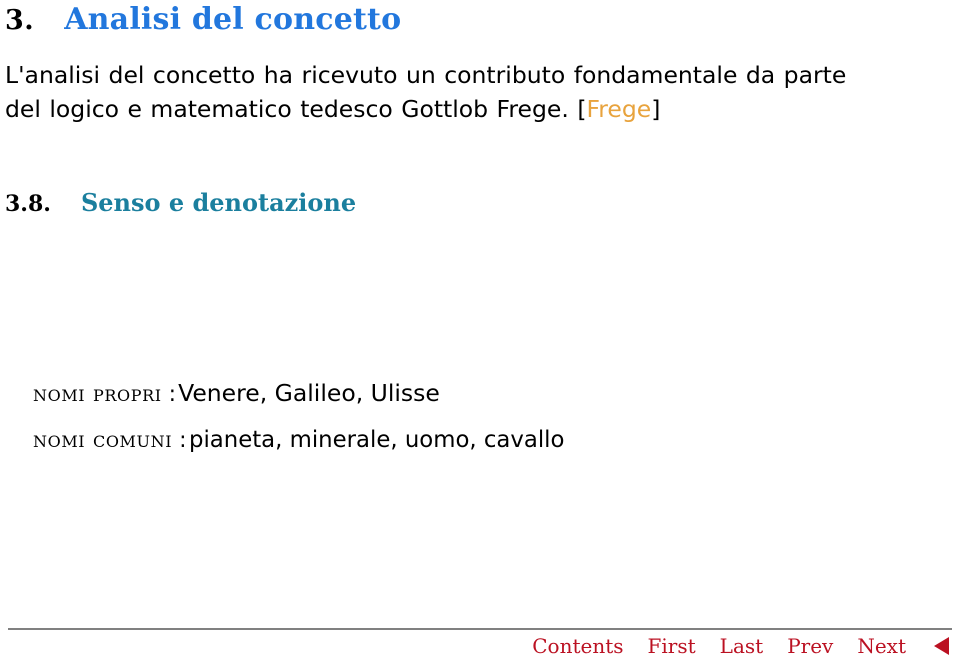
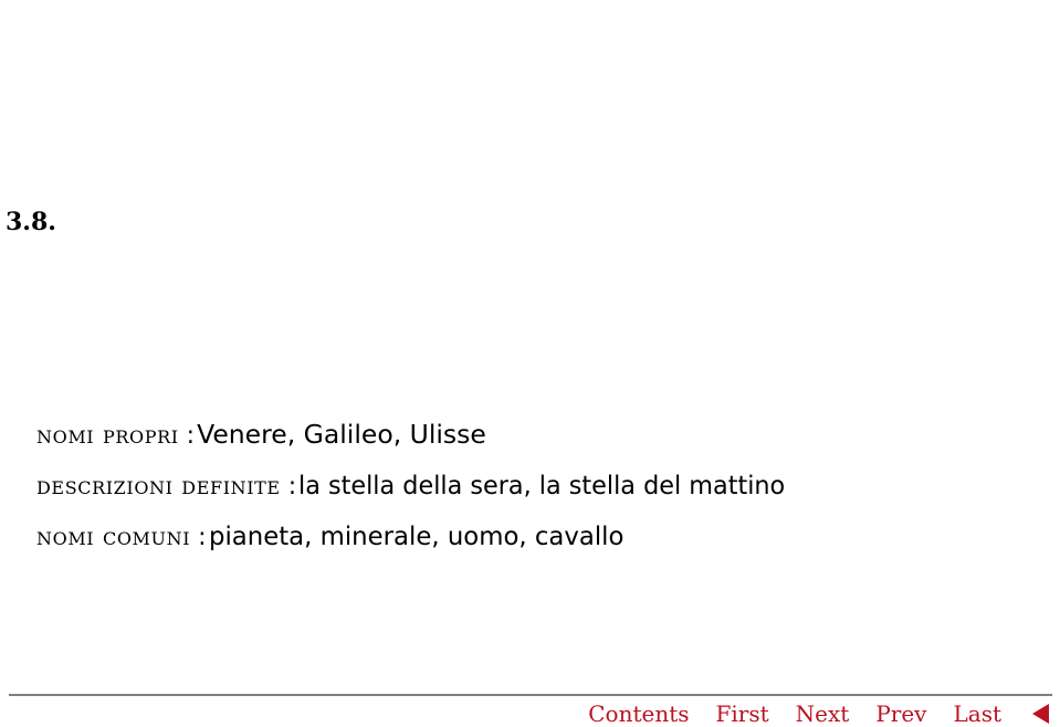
- 3.
- Analisi del concetto
- L'analisi del concetto ha ricevuto un contributo fondamentale da parte
- del logico e matematico tedesco Gottlob Frege. [Frege]
  3.8.
- Senso e denotazione
  nomi propri :Venere, Galileo, Ulisse
+ descrizioni definite :la stella della sera, la stella del mattino
  nomi comuni :pianeta, minerale, uomo, cavallo
  Contents
  First
- Last
+ Next
  Prev
- Next
+ Last
